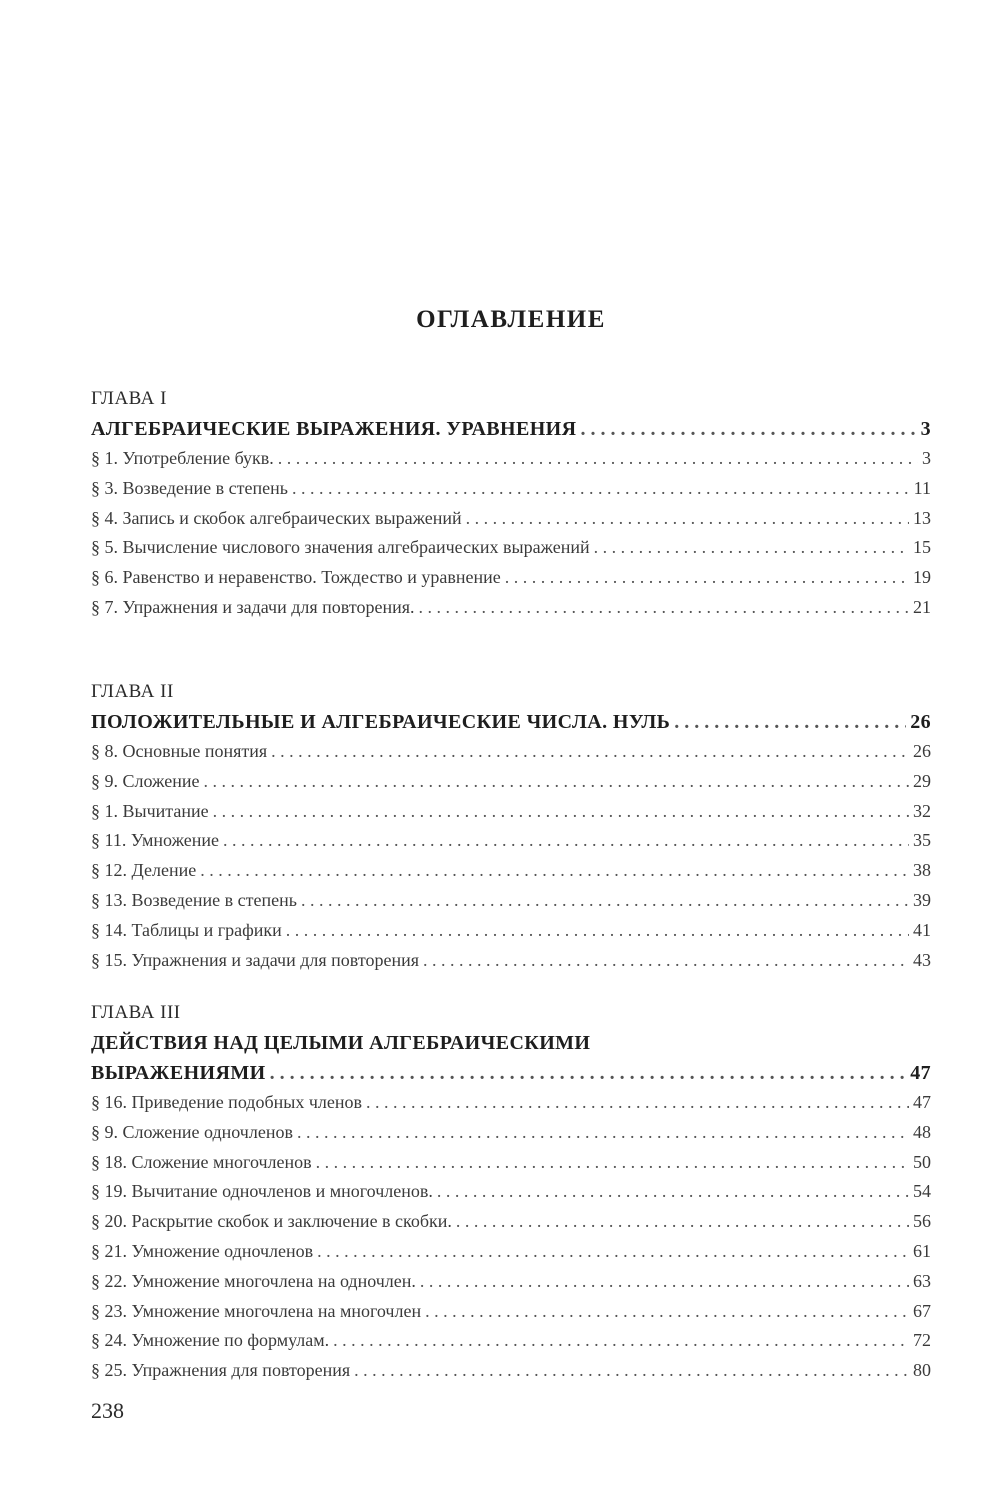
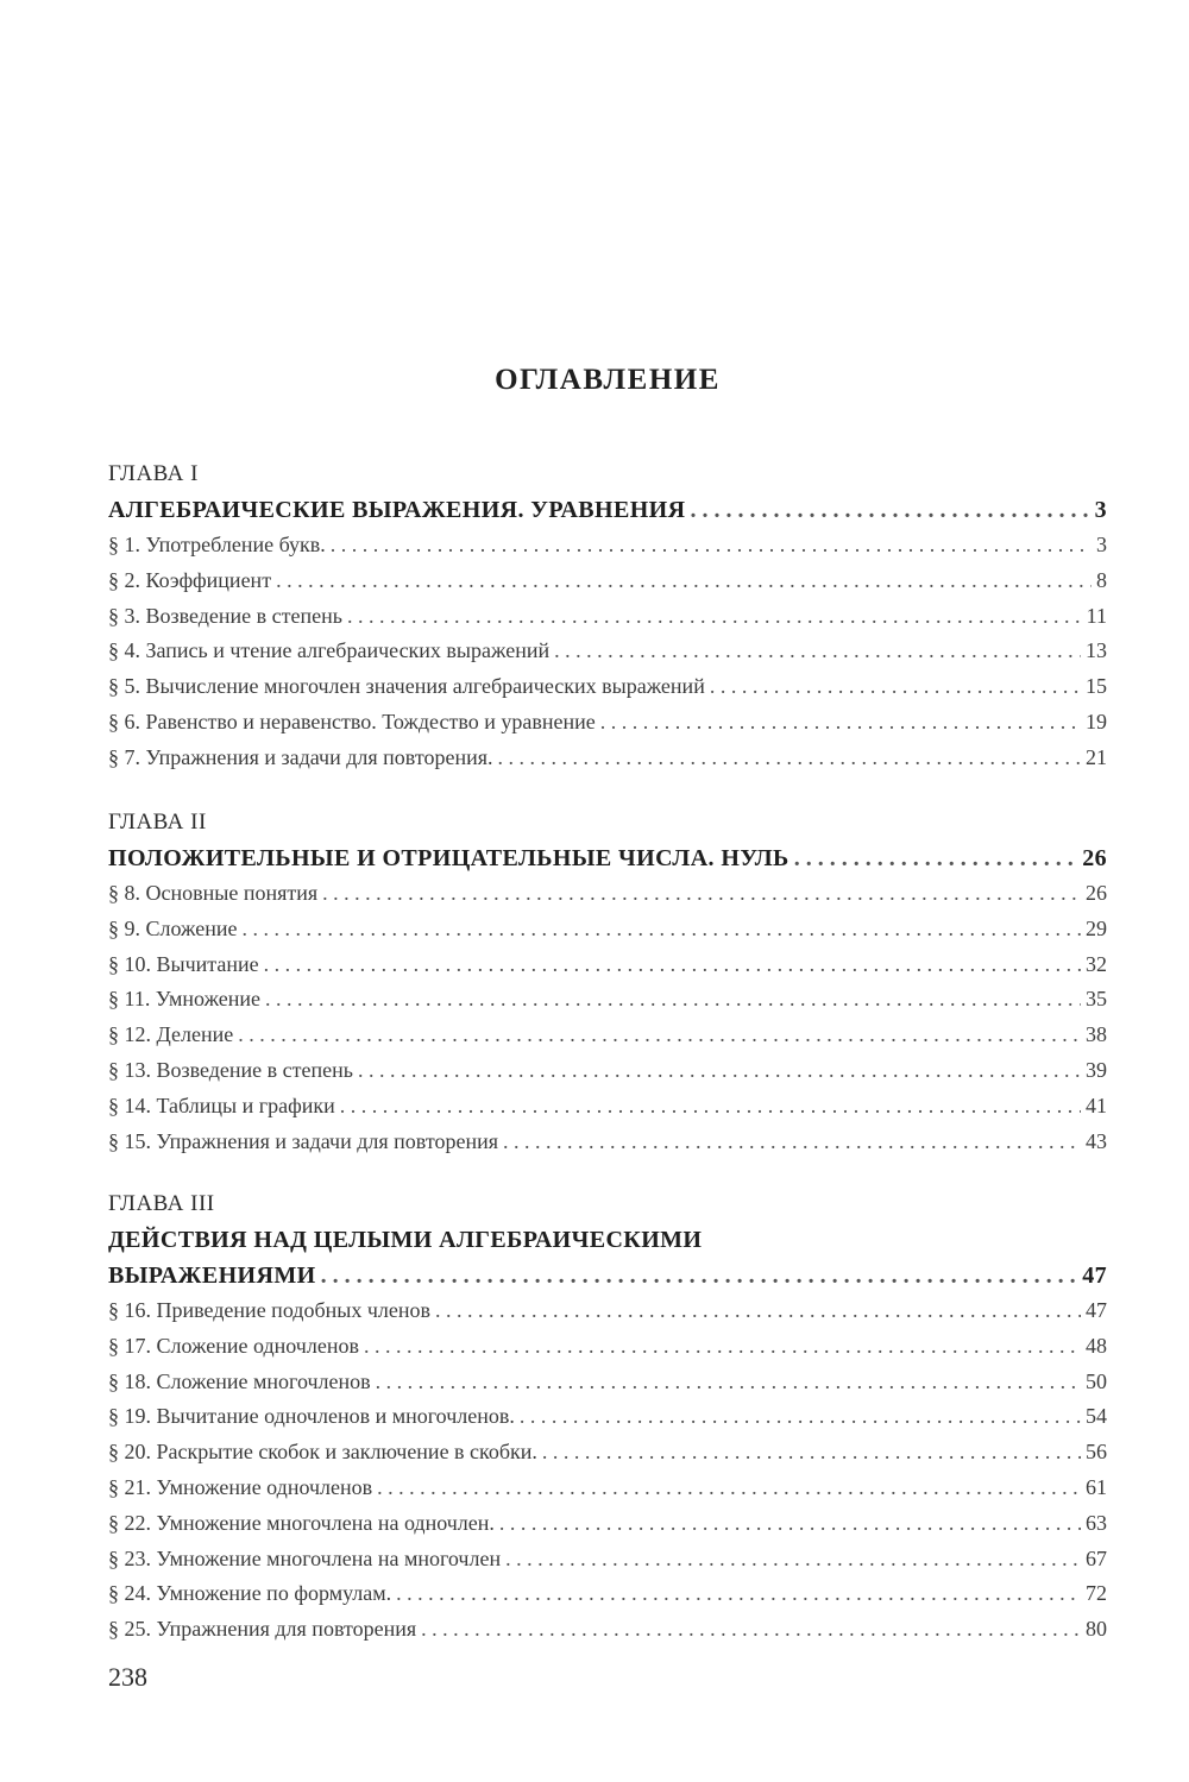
  ОГЛАВЛЕНИЕ
  ГЛАВА I
  АЛГЕБРАИЧЕСКИЕ ВЫРАЖЕНИЯ. УРАВНЕНИЯ
  3
  § 1. Употребление букв.
  3
+ § 2. Коэффициент
+ 8
  § 3. Возведение в степень
  11
- § 4. Запись и скобок алгебраических выражений
+ § 4. Запись и чтение алгебраических выражений
  13
- § 5. Вычисление числового значения алгебраических выражений
+ § 5. Вычисление многочлен значения алгебраических выражений
  15
  § 6. Равенство и неравенство. Тождество и уравнение
  19
  § 7. Упражнения и задачи для повторения.
  21
  ГЛАВА II
- ПОЛОЖИТЕЛЬНЫЕ И АЛГЕБРАИЧЕСКИЕ ЧИСЛА. НУЛЬ
+ ПОЛОЖИТЕЛЬНЫЕ И ОТРИЦАТЕЛЬНЫЕ ЧИСЛА. НУЛЬ
  26
  § 8. Основные понятия
  26
  § 9. Сложение
  29
- § 1. Вычитание
+ § 10. Вычитание
  32
  § 11. Умножение
  35
  § 12. Деление
  38
  § 13. Возведение в степень
  39
  § 14. Таблицы и графики
  41
  § 15. Упражнения и задачи для повторения
  43
  ГЛАВА III
  ДЕЙСТВИЯ НАД ЦЕЛЫМИ АЛГЕБРАИЧЕСКИМИ
  ВЫРАЖЕНИЯМИ
  47
  § 16. Приведение подобных членов
  47
- § 9. Сложение одночленов
+ § 17. Сложение одночленов
  48
  § 18. Сложение многочленов
  50
  § 19. Вычитание одночленов и многочленов.
  54
  § 20. Раскрытие скобок и заключение в скобки.
  56
  § 21. Умножение одночленов
  61
  § 22. Умножение многочлена на одночлен.
  63
  § 23. Умножение многочлена на многочлен
  67
  § 24. Умножение по формулам.
  72
  § 25. Упражнения для повторения
  80
  238
